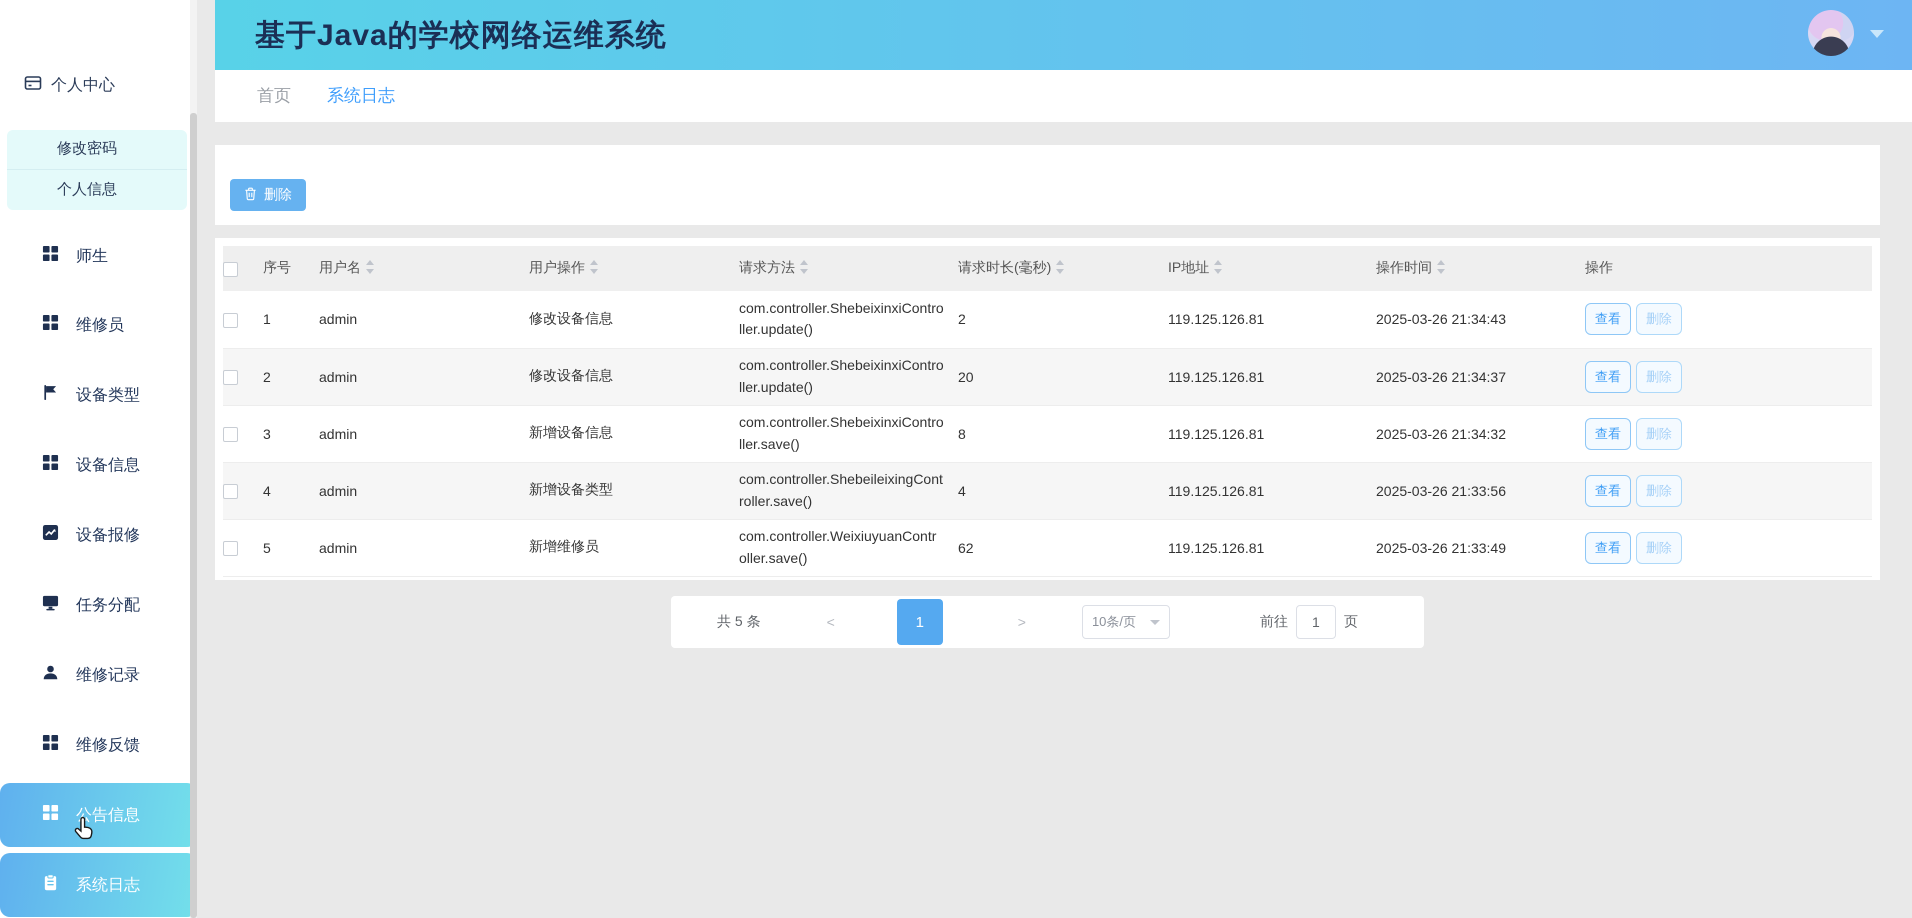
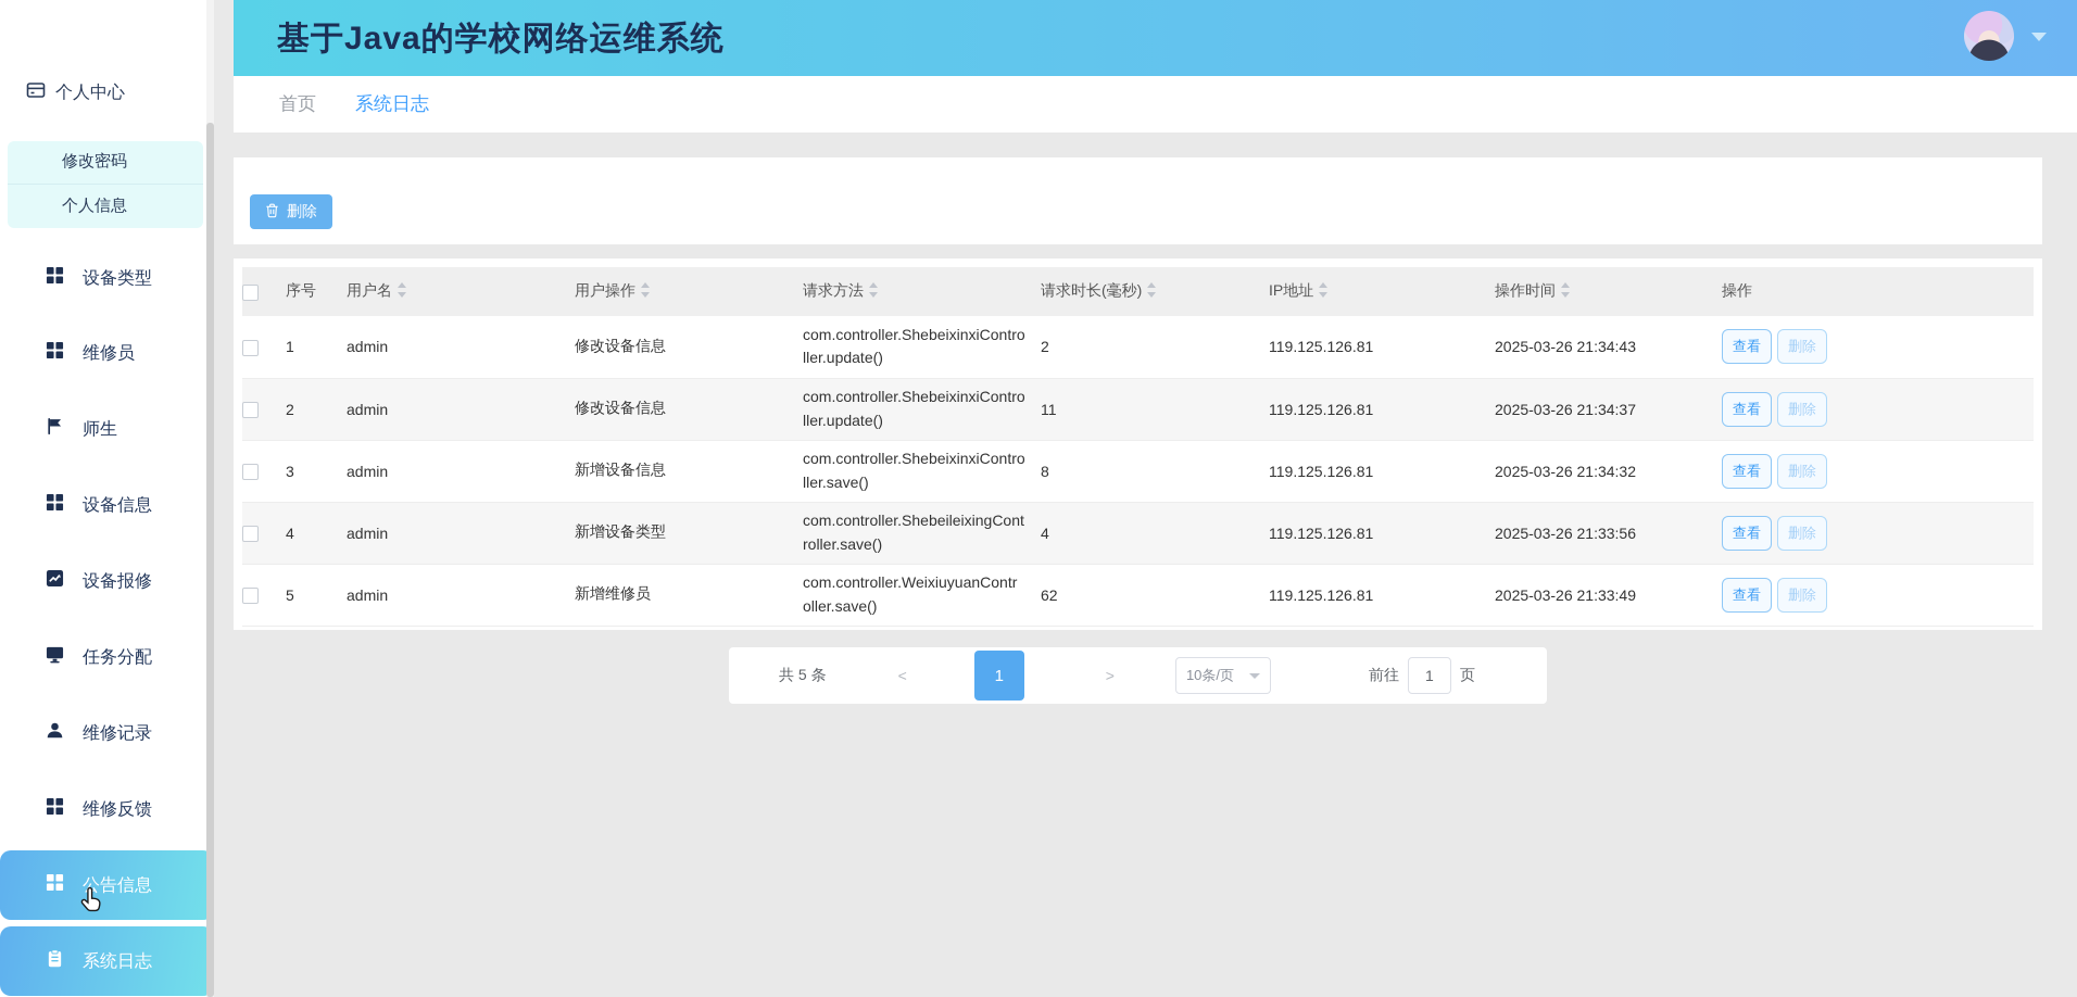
  个人中心
  修改密码
  个人信息
- 师生
+ 设备类型
  维修员
- 设备类型
+ 师生
  设备信息
  设备报修
  任务分配
  维修记录
  维修反馈
  公告信息
  系统日志
  基于Java的学校网络运维系统
  首页
  系统日志
  删除
  	序号	用户名	用户操作	请求方法	请求时长(毫秒)	IP地址	操作时间	操作
  	1	admin	修改设备信息	com.controller.ShebeixinxiController.update()	2	119.125.126.81	2025-03-26 21:34:43	查看 删除
- 	2	admin	修改设备信息	com.controller.ShebeixinxiController.update()	20	119.125.126.81	2025-03-26 21:34:37	查看 删除
+ 	2	admin	修改设备信息	com.controller.ShebeixinxiController.update()	11	119.125.126.81	2025-03-26 21:34:37	查看 删除
  	3	admin	新增设备信息	com.controller.ShebeixinxiController.save()	8	119.125.126.81	2025-03-26 21:34:32	查看 删除
  	4	admin	新增设备类型	com.controller.ShebeileixingController.save()	4	119.125.126.81	2025-03-26 21:33:56	查看 删除
  	5	admin	新增维修员	com.controller.WeixiuyuanController.save()	62	119.125.126.81	2025-03-26 21:33:49	查看 删除
  共 5 条
  <
  1
  >
  10条/页
  前往
  1
  页
